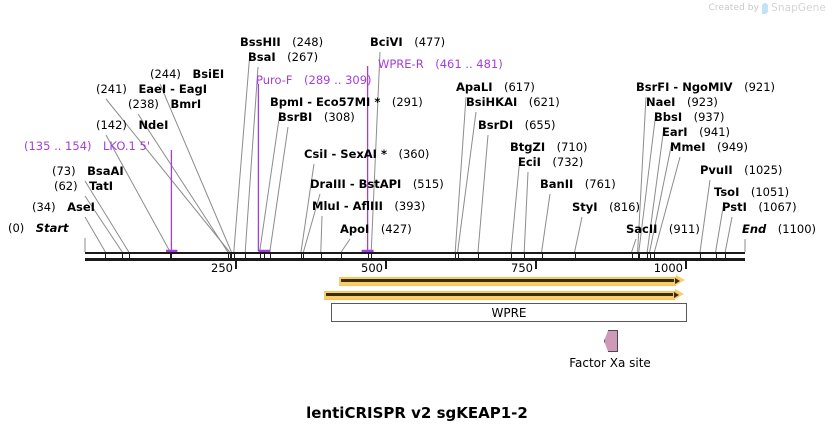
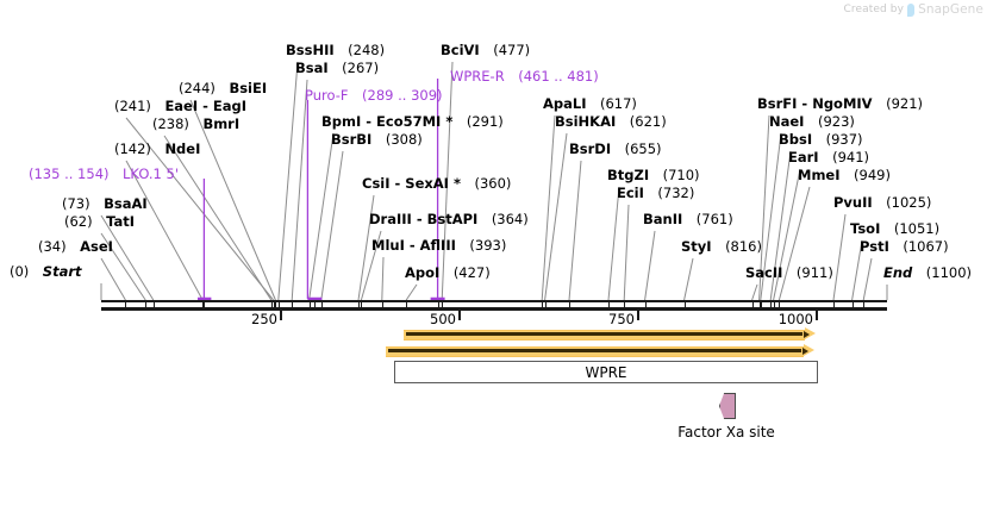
  Created by
  SnapGene
  (0) Start
  (34) AseI
  (62) TatI
  (73) BsaAI
  (135 .. 154) LKO.1 5'
  (142) NdeI
  (238) BmrI
  (241) EaeI - EagI
  (244) BsiEI
  BssHII (248)
  BsaI (267)
  Puro-F (289 .. 309)
  BpmI - Eco57MI * (291)
  BsrBI (308)
  CsiI - SexAI * (360)
- DraIII - BstAPI (515)
+ DraIII - BstAPI (364)
  MluI - AflIII (393)
  ApoI (427)
  BciVI (477)
  WPRE-R (461 .. 481)
  ApaLI (617)
  BsiHKAI (621)
  BsrDI (655)
  BtgZI (710)
  EciI (732)
  BanII (761)
  StyI (816)
  BsrFI - NgoMIV (921)
  NaeI (923)
  BbsI (937)
  EarI (941)
  MmeI (949)
  PvuII (1025)
  TsoI (1051)
  PstI (1067)
  SacII (911)
  End (1100)
  250
  500
  750
  1000
  WPRE
  Factor Xa site
- lentiCRISPR v2 sgKEAP1-2
